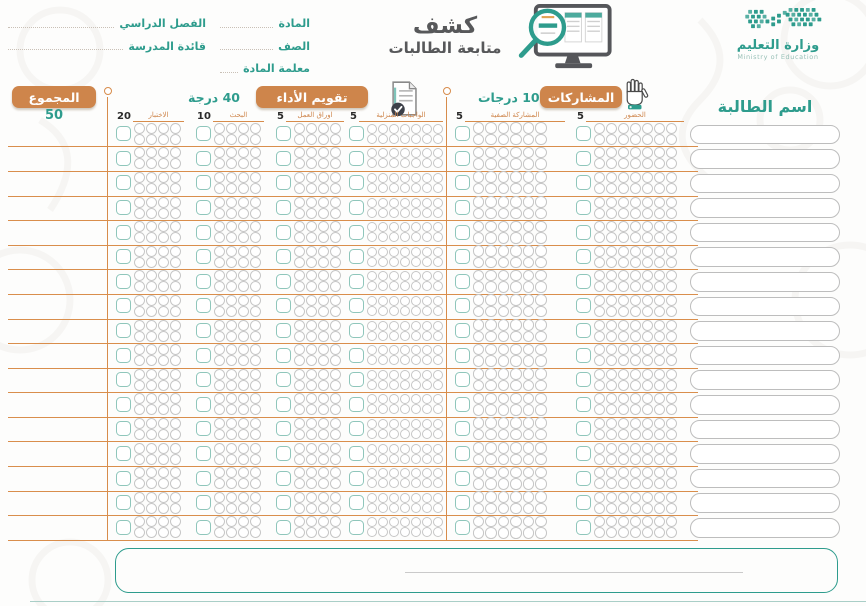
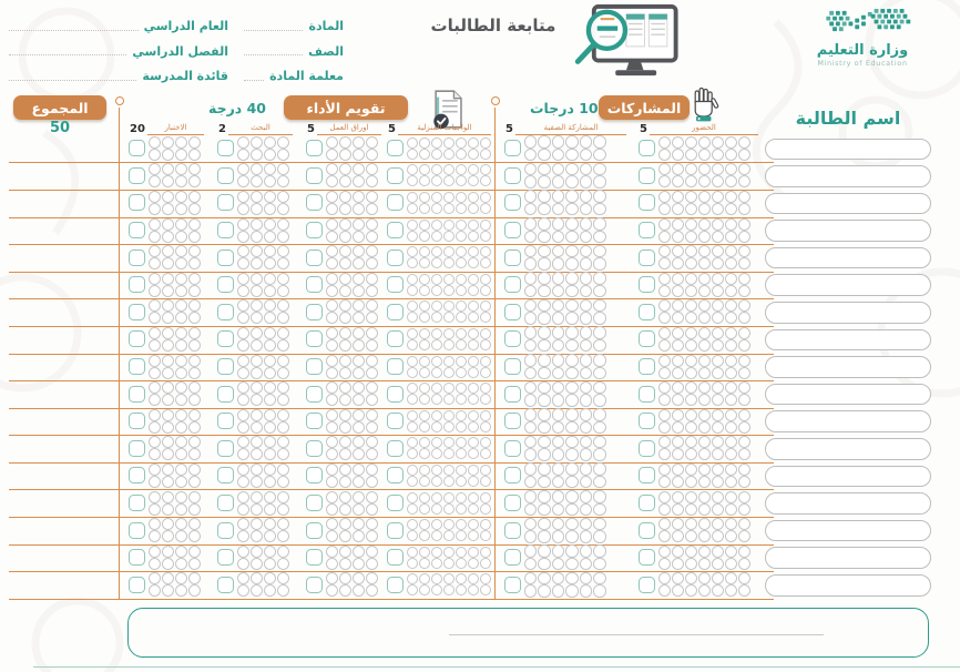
  وزارة التعليم
  Ministry of Education
- كشف
  متابعة الطالبات
  المادة
  الصف
  معلمة المادة
+ العام الدراسي
  الفصل الدراسي
  قائدة المدرسة
  المجموع
  50
  40 درجة
  تقويم الأداء
  10 درجات
  المشاركات
  اسم الطالبة
  20
  الاختبار
- 10
+ 2
  البحث
  5
  اوراق العمل
  5
  الواجبات المنزلية
  5
  المشاركة الصفية
  5
  الحضور
